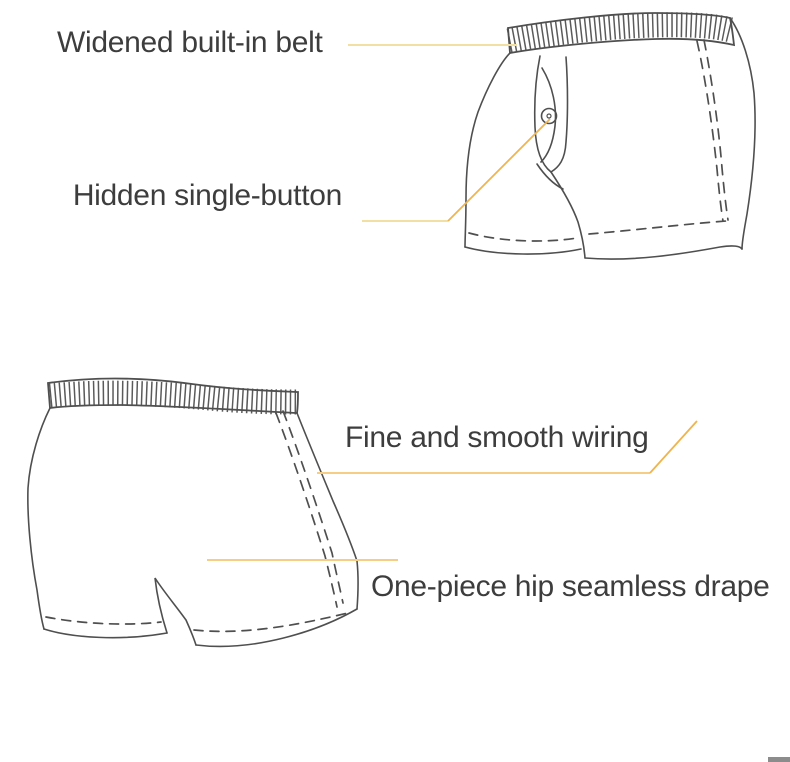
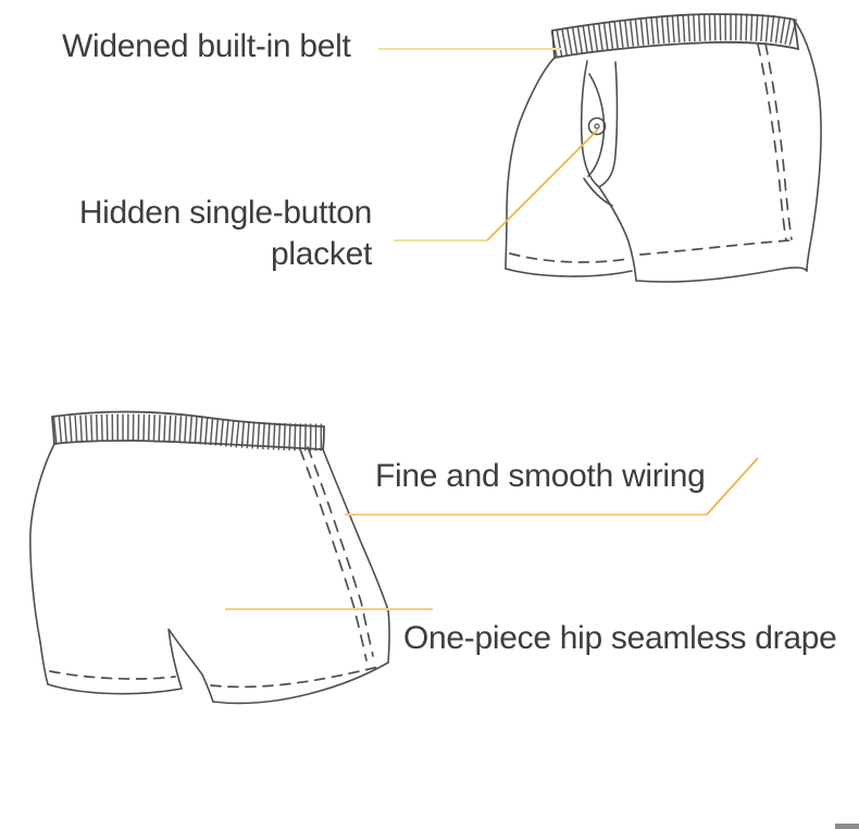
  Widened built-in belt
  Hidden single-button
+ placket
  Fine and smooth wiring
  One-piece hip seamless drape
